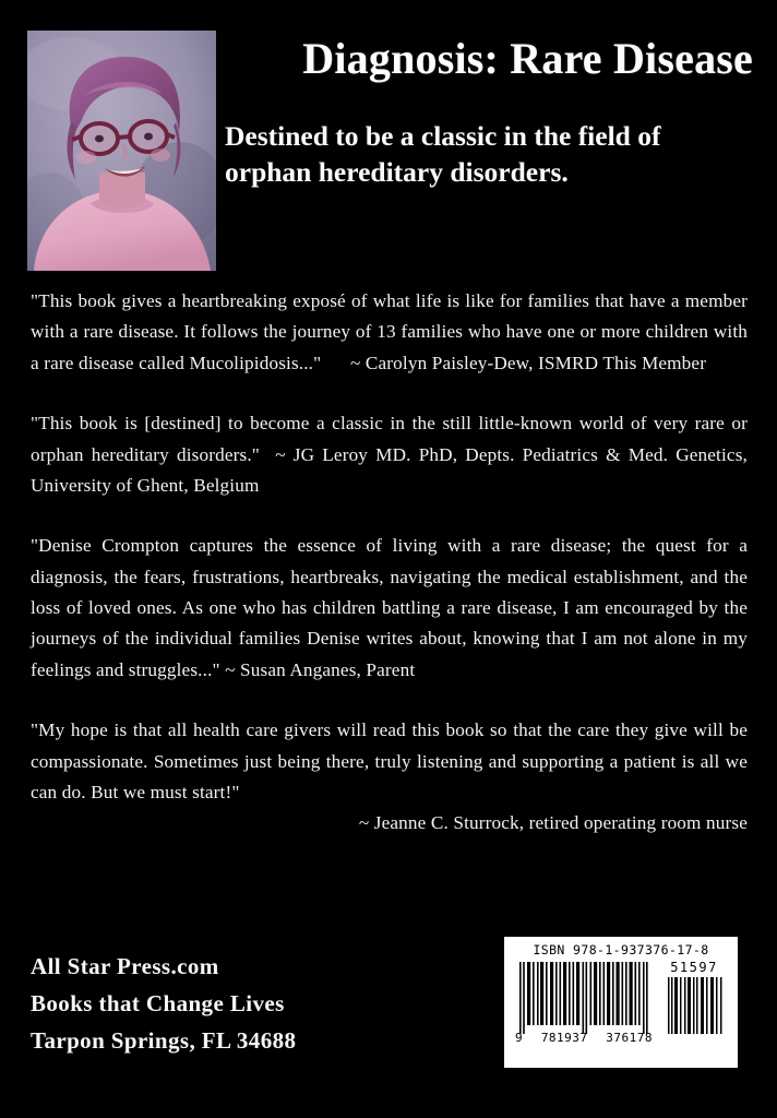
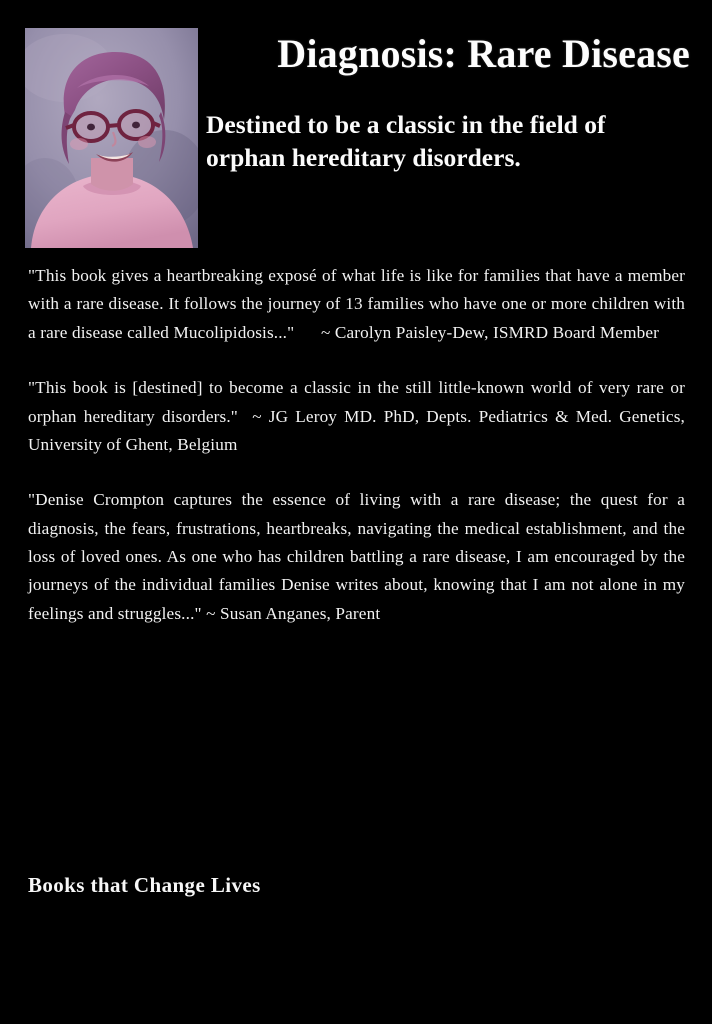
  Diagnosis: Rare Disease
  Destined to be a classic in the field of orphan hereditary disorders.
- "This book gives a heartbreaking exposé of what life is like for families that have a member with a rare disease. It follows the journey of 13 families who have one or more children with a rare disease called Mucolipidosis..." ~ Carolyn Paisley-Dew, ISMRD This Member
+ "This book gives a heartbreaking exposé of what life is like for families that have a member with a rare disease. It follows the journey of 13 families who have one or more children with a rare disease called Mucolipidosis..." ~ Carolyn Paisley-Dew, ISMRD Board Member
  "This book is [destined] to become a classic in the still little-known world of very rare or orphan hereditary disorders." ~ JG Leroy MD. PhD, Depts. Pediatrics & Med. Genetics, University of Ghent, Belgium
  "Denise Crompton captures the essence of living with a rare disease; the quest for a diagnosis, the fears, frustrations, heartbreaks, navigating the medical establishment, and the loss of loved ones. As one who has children battling a rare disease, I am encouraged by the journeys of the individual families Denise writes about, knowing that I am not alone in my feelings and struggles..." ~ Susan Anganes, Parent
- "My hope is that all health care givers will read this book so that the care they give will be compassionate. Sometimes just being there, truly listening and supporting a patient is all we can do. But we must start!"
- ~ Jeanne C. Sturrock, retired operating room nurse
- All Star Press.com
  Books that Change Lives
- Tarpon Springs, FL 34688
- ISBN 978-1-937376-17-8
- 51597
- 9
- 781937
- 376178
